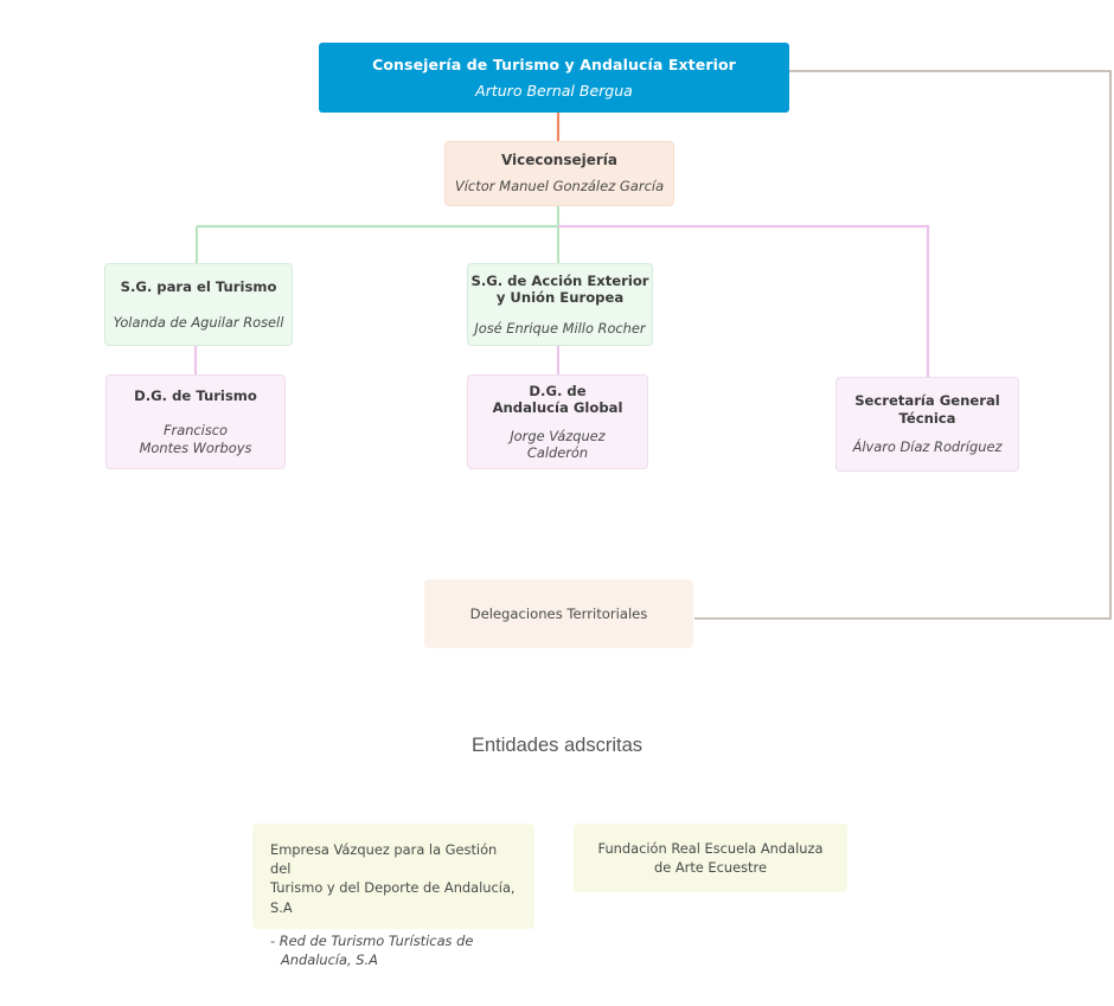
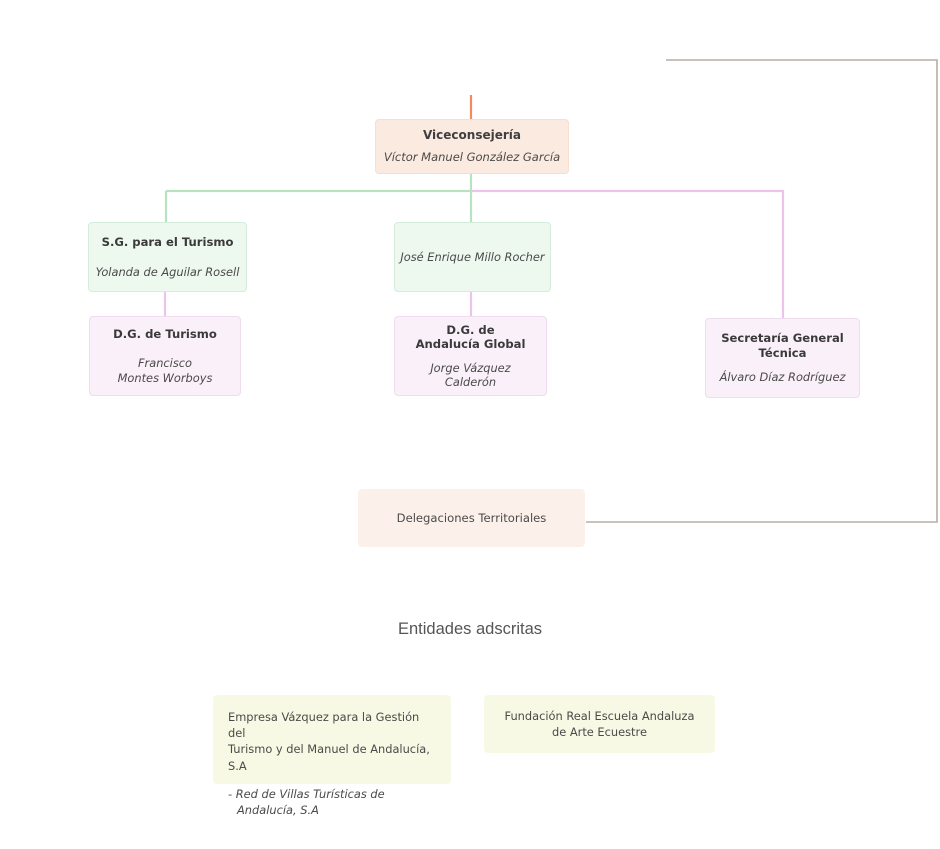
- Consejería de Turismo y Andalucía Exterior
- Arturo Bernal Bergua
  Viceconsejería
  Víctor Manuel González García
  S.G. para el Turismo
  Yolanda de Aguilar Rosell
- S.G. de Acción Exterior
- y Unión Europea
  José Enrique Millo Rocher
  D.G. de Turismo
  Francisco
  Montes Worboys
  D.G. de
  Andalucía Global
  Jorge Vázquez
  Calderón
  Secretaría General
  Técnica
  Álvaro Díaz Rodríguez
  Delegaciones Territoriales
  Entidades adscritas
  Empresa Vázquez para la Gestión del
- Turismo y del Deporte de Andalucía, S.A
+ Turismo y del Manuel de Andalucía, S.A
- - Red de Turismo Turísticas de
+ - Red de Villas Turísticas de
  Andalucía, S.A
  Fundación Real Escuela Andaluza
  de Arte Ecuestre
